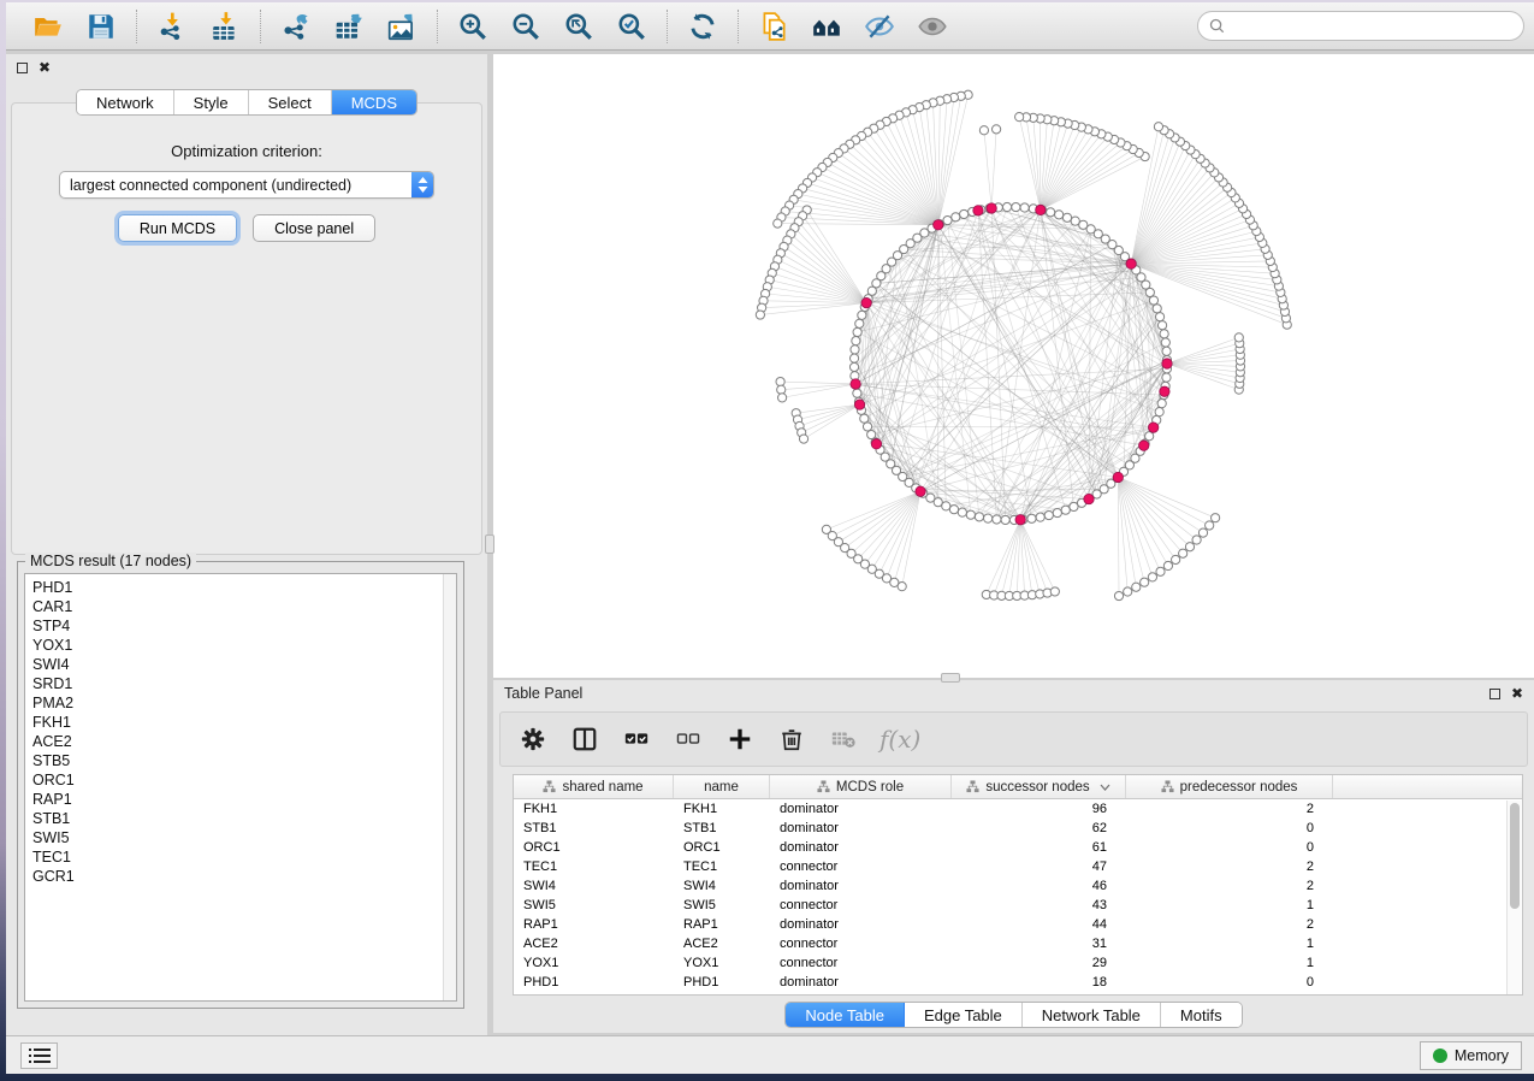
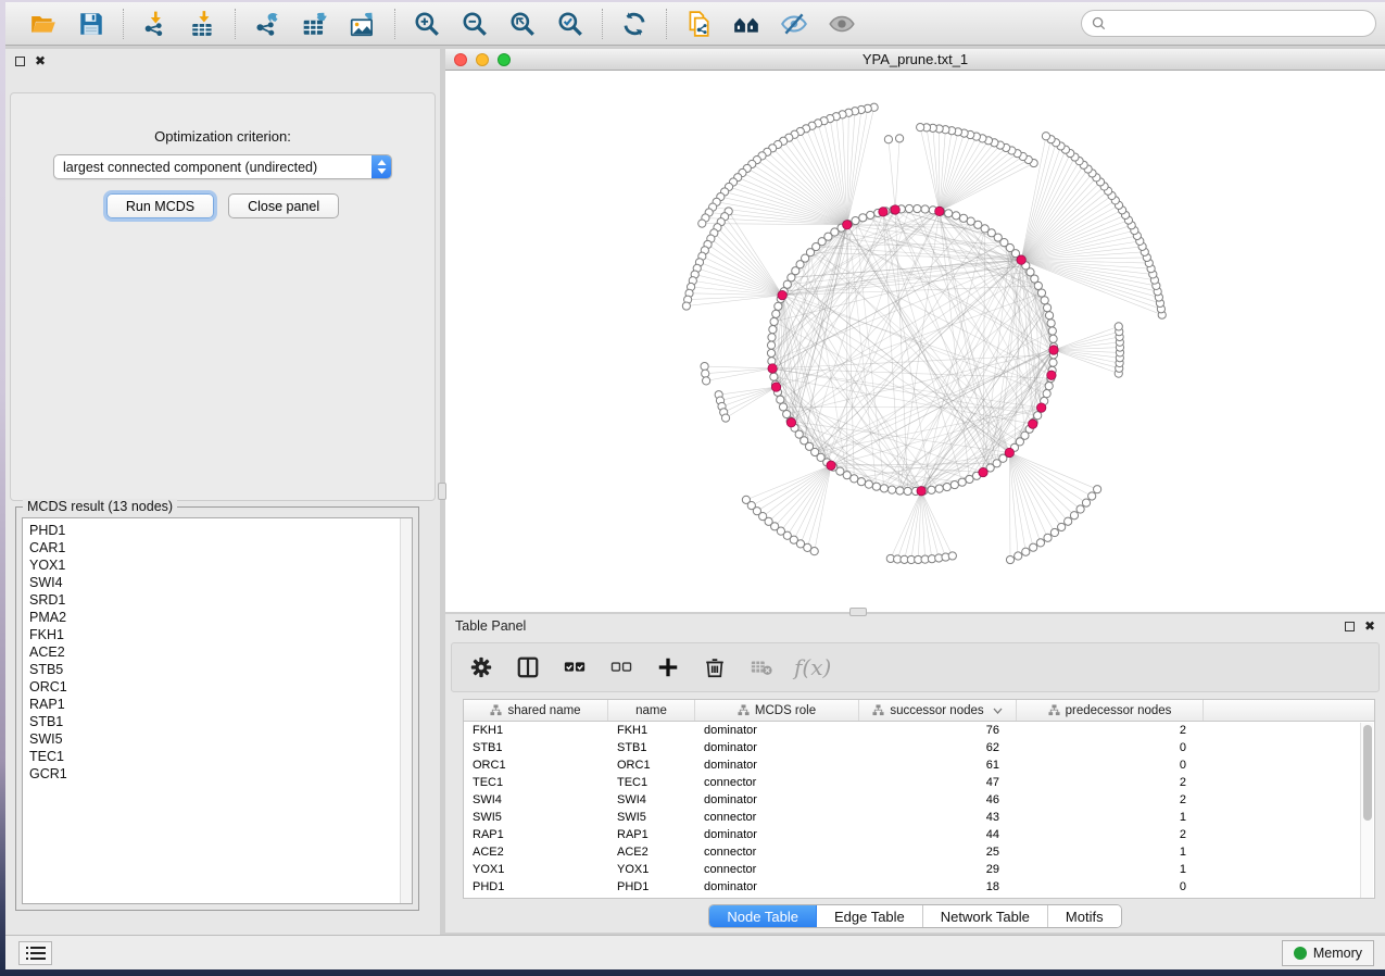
  ✖
- Network
- Style
- Select
- MCDS
  Optimization criterion:
  largest connected component (undirected)
  Run MCDS
  Close panel
- MCDS result (17 nodes)
+ MCDS result (13 nodes)
  PHD1
  CAR1
- STP4
  YOX1
  SWI4
  SRD1
  PMA2
  FKH1
  ACE2
  STB5
  ORC1
  RAP1
  STB1
  SWI5
  TEC1
  GCR1
+ YPA_prune.txt_1
  Table Panel
  ✖
  f(x)
  shared name
  name
  MCDS role
  successor nodes
  predecessor nodes
  FKH1
  FKH1
  dominator
- 96
+ 76
  2
  STB1
  STB1
  dominator
  62
  0
  ORC1
  ORC1
  dominator
  61
  0
  TEC1
  TEC1
  connector
  47
  2
  SWI4
  SWI4
  dominator
  46
  2
  SWI5
  SWI5
  connector
  43
  1
  RAP1
  RAP1
  dominator
  44
  2
  ACE2
  ACE2
  connector
- 31
+ 25
  1
  YOX1
  YOX1
  connector
  29
  1
  PHD1
  PHD1
  dominator
  18
  0
  Node Table
  Edge Table
  Network Table
  Motifs
  Memory
